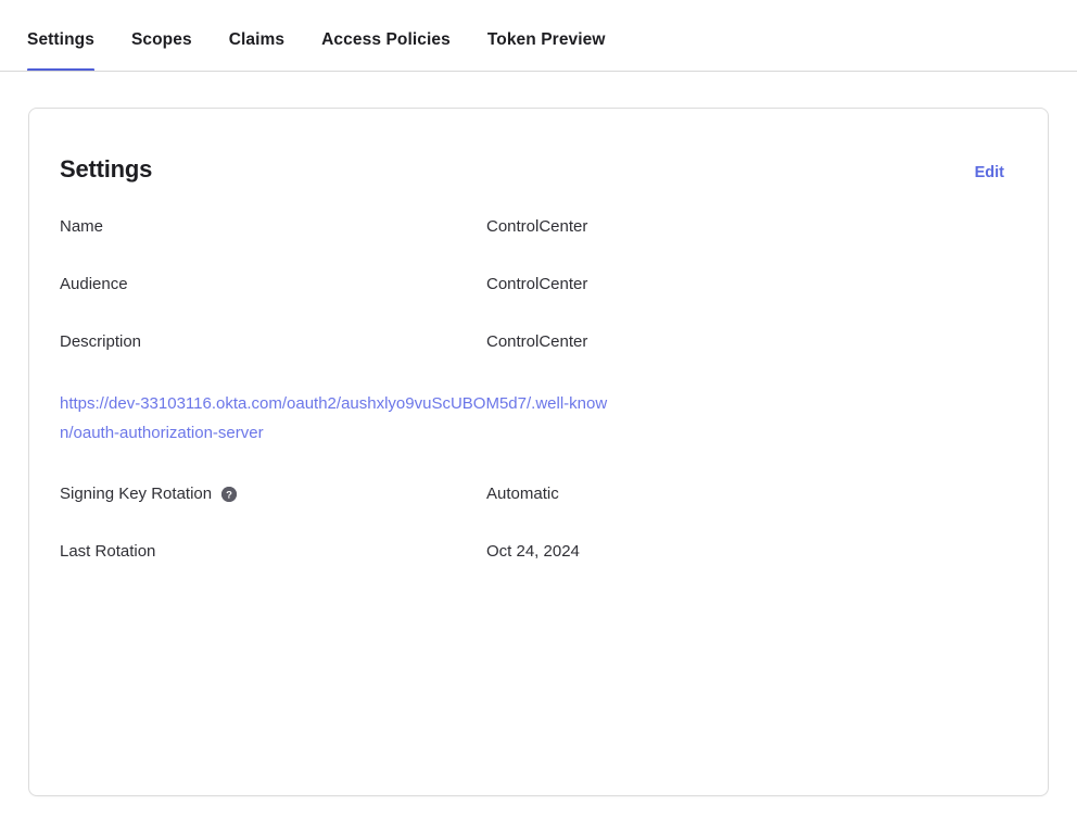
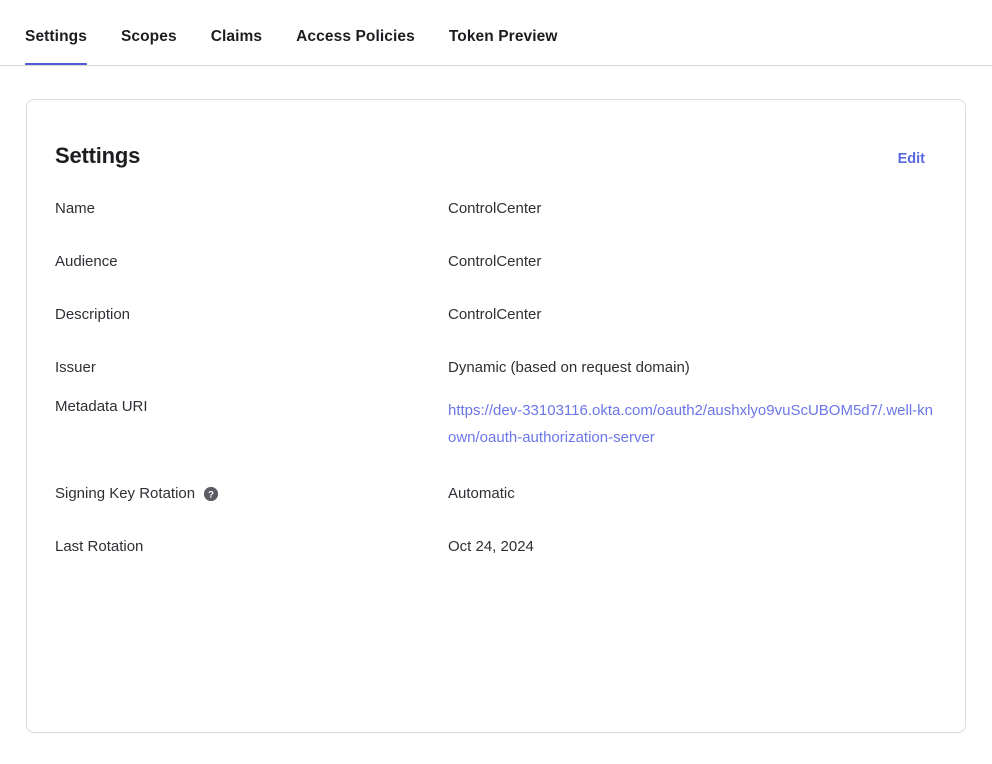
  Settings
  Scopes
  Claims
  Access Policies
  Token Preview
  Settings
  Edit
  Name
  ControlCenter
  Audience
  ControlCenter
  Description
  ControlCenter
+ Issuer
+ Dynamic (based on request domain)
+ Metadata URI
  https://dev-33103116.okta.com/oauth2/aushxlyo9vuScUBOM5d7/.well-known/oauth-authorization-server
  Signing Key Rotation
  ?
  Automatic
  Last Rotation
  Oct 24, 2024
